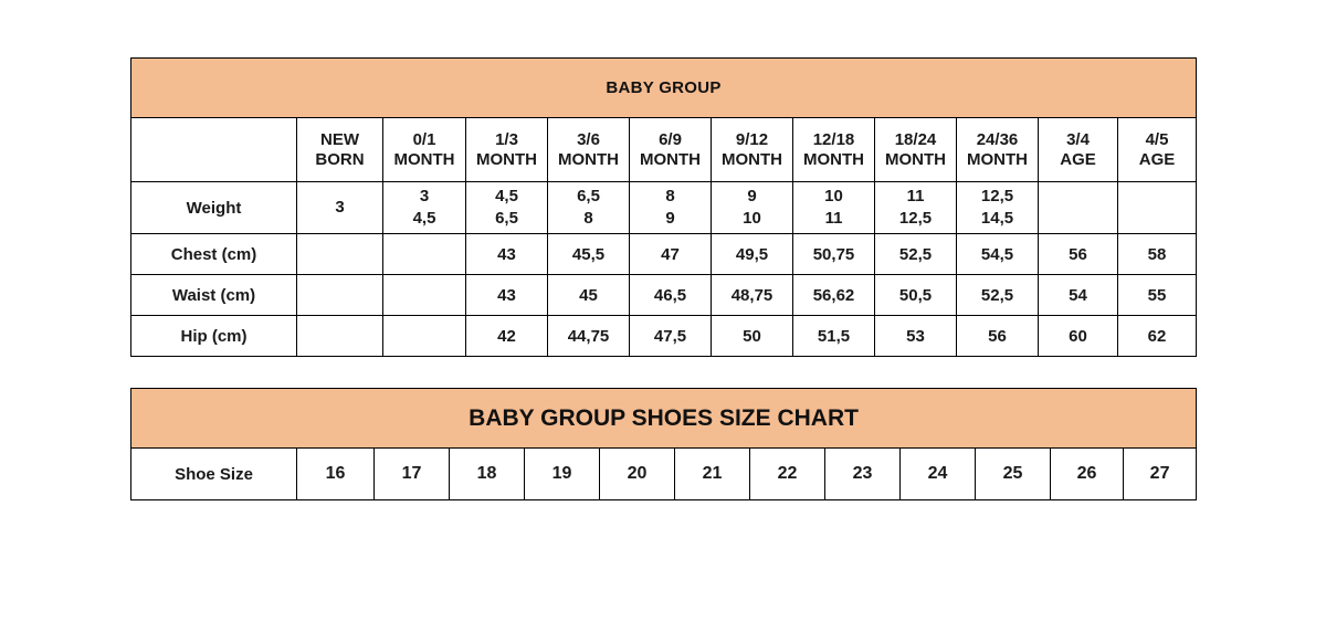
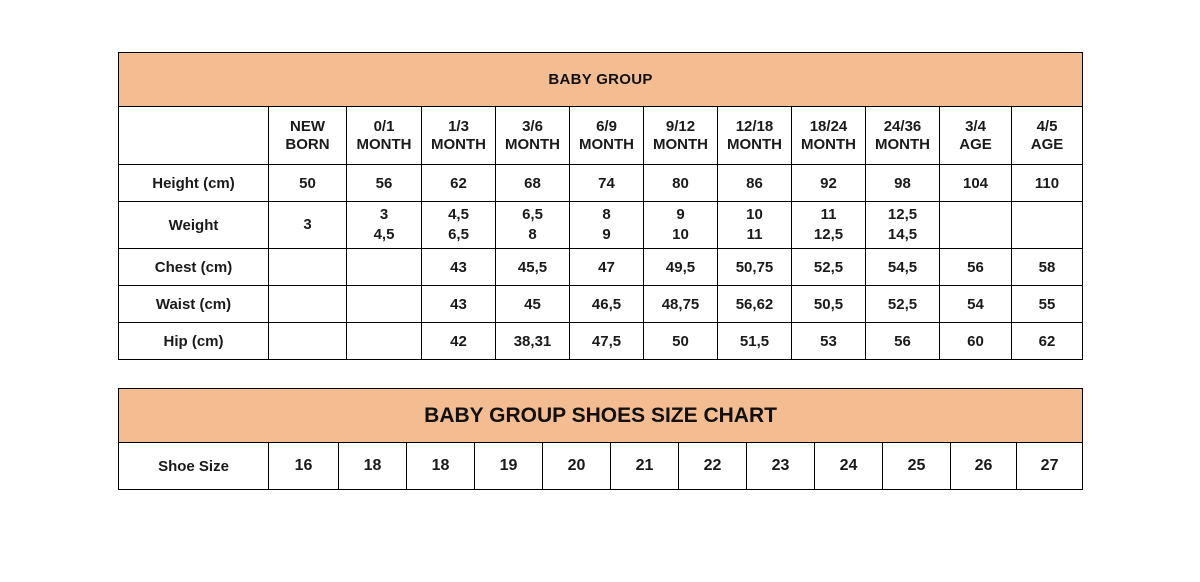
  BABY GROUP
  	NEW BORN	0/1 MONTH	1/3 MONTH	3/6 MONTH	6/9 MONTH	9/12 MONTH	12/18 MONTH	18/24 MONTH	24/36 MONTH	3/4 AGE	4/5 AGE
+ Height (cm)	50	56	62	68	74	80	86	92	98	104	110
  Weight	3	3 4,5	4,5 6,5	6,5 8	8 9	9 10	10 11	11 12,5	12,5 14,5
  Chest (cm)			43	45,5	47	49,5	50,75	52,5	54,5	56	58
  Waist (cm)			43	45	46,5	48,75	56,62	50,5	52,5	54	55
- Hip (cm)			42	44,75	47,5	50	51,5	53	56	60	62
+ Hip (cm)			42	38,31	47,5	50	51,5	53	56	60	62
  BABY GROUP SHOES SIZE CHART
- Shoe Size	16	17	18	19	20	21	22	23	24	25	26	27
+ Shoe Size	16	18	18	19	20	21	22	23	24	25	26	27
